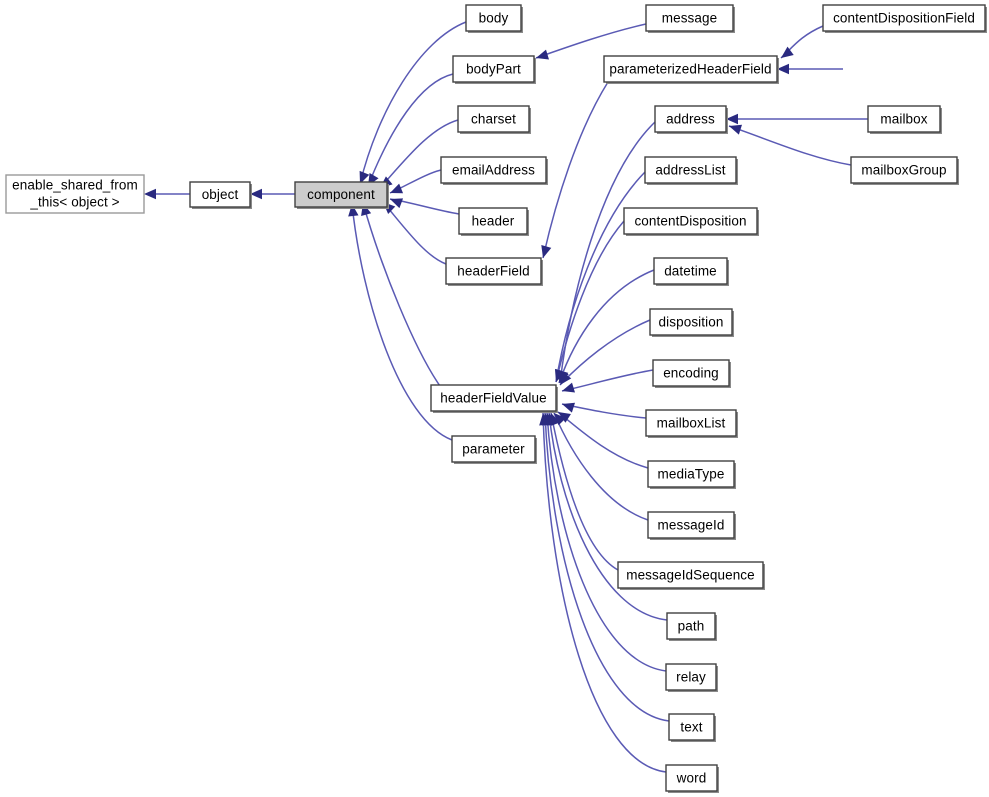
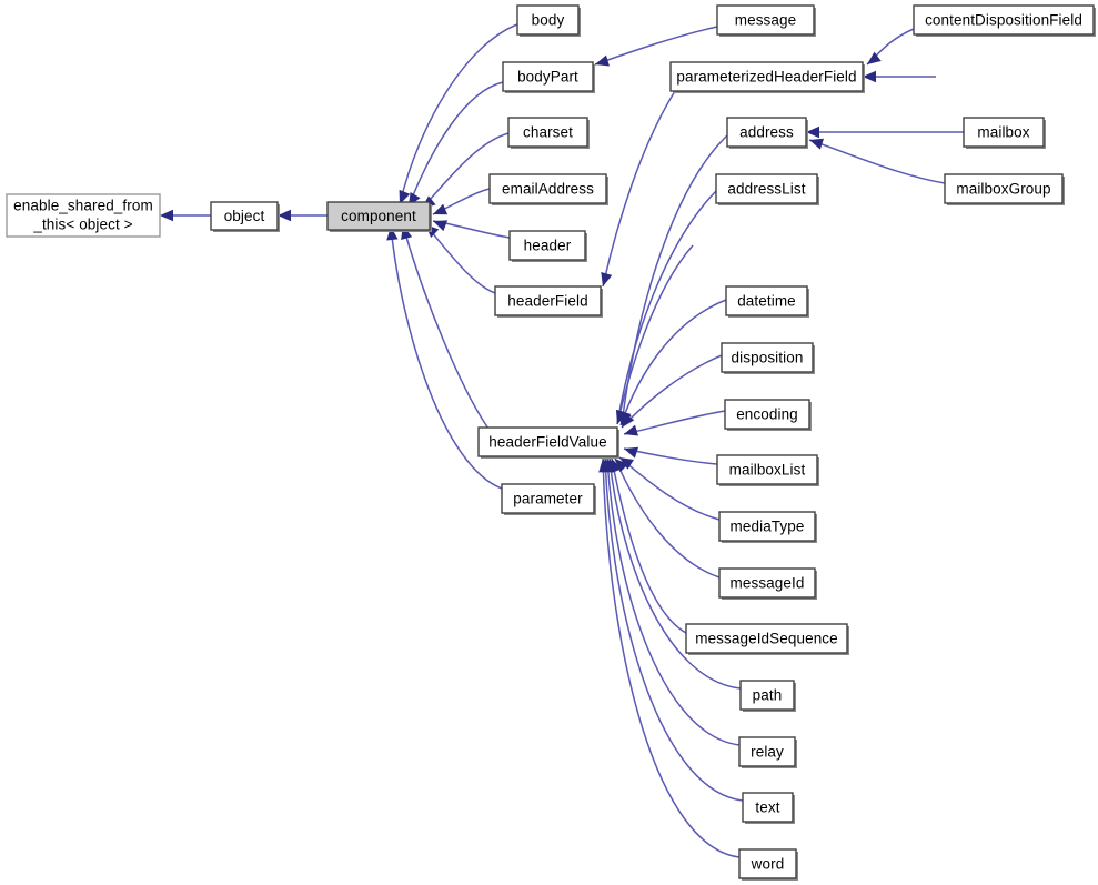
  enable_shared_from
  _this< object >
  object
  component
  body
  bodyPart
  charset
  emailAddress
  header
  headerField
  headerFieldValue
  parameter
  message
  parameterizedHeaderField
  address
  addressList
- contentDisposition
  datetime
  disposition
  encoding
  mailboxList
  mediaType
  messageId
  messageIdSequence
  path
  relay
  text
  word
  contentDispositionField
  mailbox
  mailboxGroup
